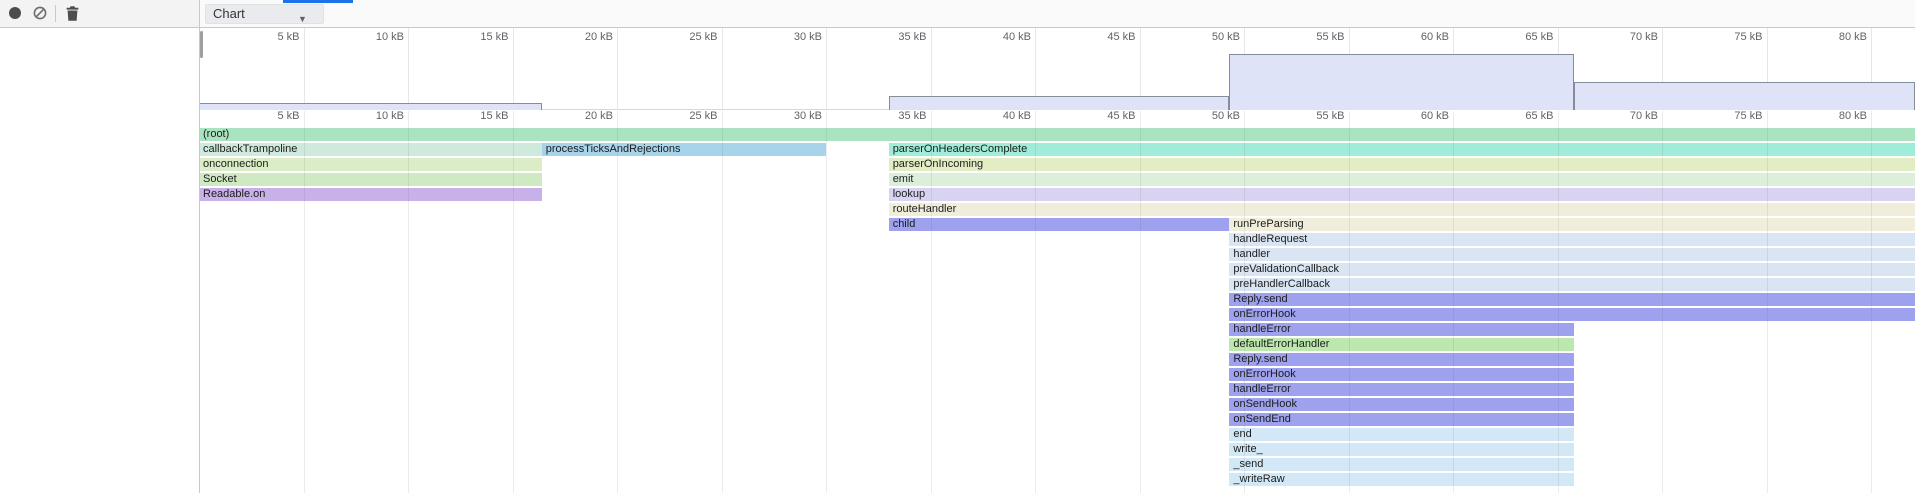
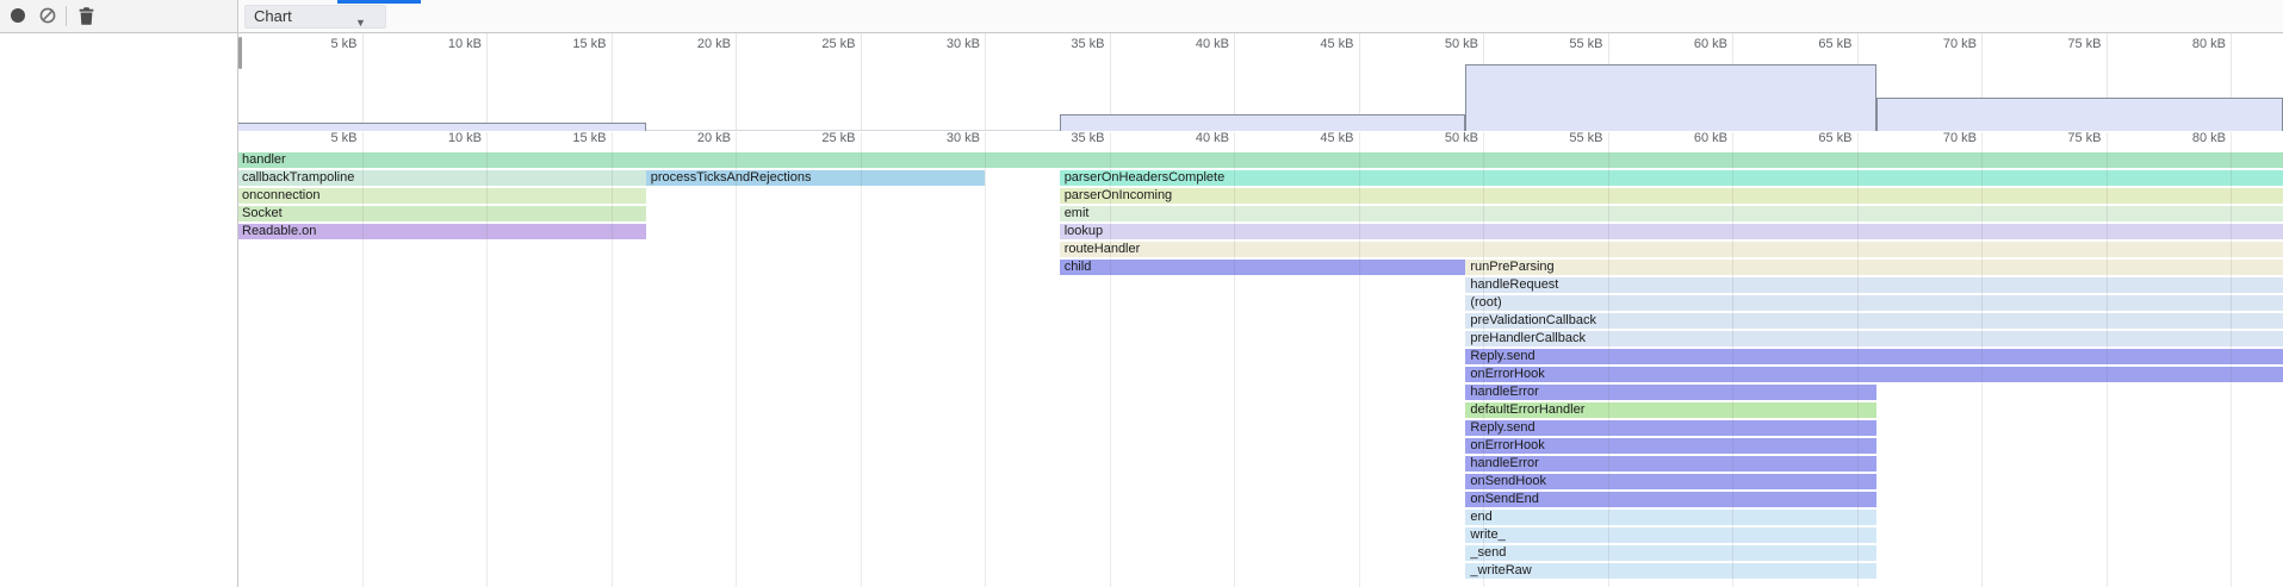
  Chart
  ▼
  5 kB
  10 kB
  15 kB
  20 kB
  25 kB
  30 kB
  35 kB
  40 kB
  45 kB
  50 kB
  55 kB
  60 kB
  65 kB
  70 kB
  75 kB
  80 kB
  5 kB
  10 kB
  15 kB
  20 kB
  25 kB
  30 kB
  35 kB
  40 kB
  45 kB
  50 kB
  55 kB
  60 kB
  65 kB
  70 kB
  75 kB
  80 kB
- (root)
+ handler
  callbackTrampoline
  processTicksAndRejections
  parserOnHeadersComplete
  onconnection
  parserOnIncoming
  Socket
  emit
  Readable.on
  lookup
  routeHandler
  child
  runPreParsing
  handleRequest
- handler
+ (root)
  preValidationCallback
  preHandlerCallback
  Reply.send
  onErrorHook
  handleError
  defaultErrorHandler
  Reply.send
  onErrorHook
  handleError
  onSendHook
  onSendEnd
  end
  write_
  _send
  _writeRaw
